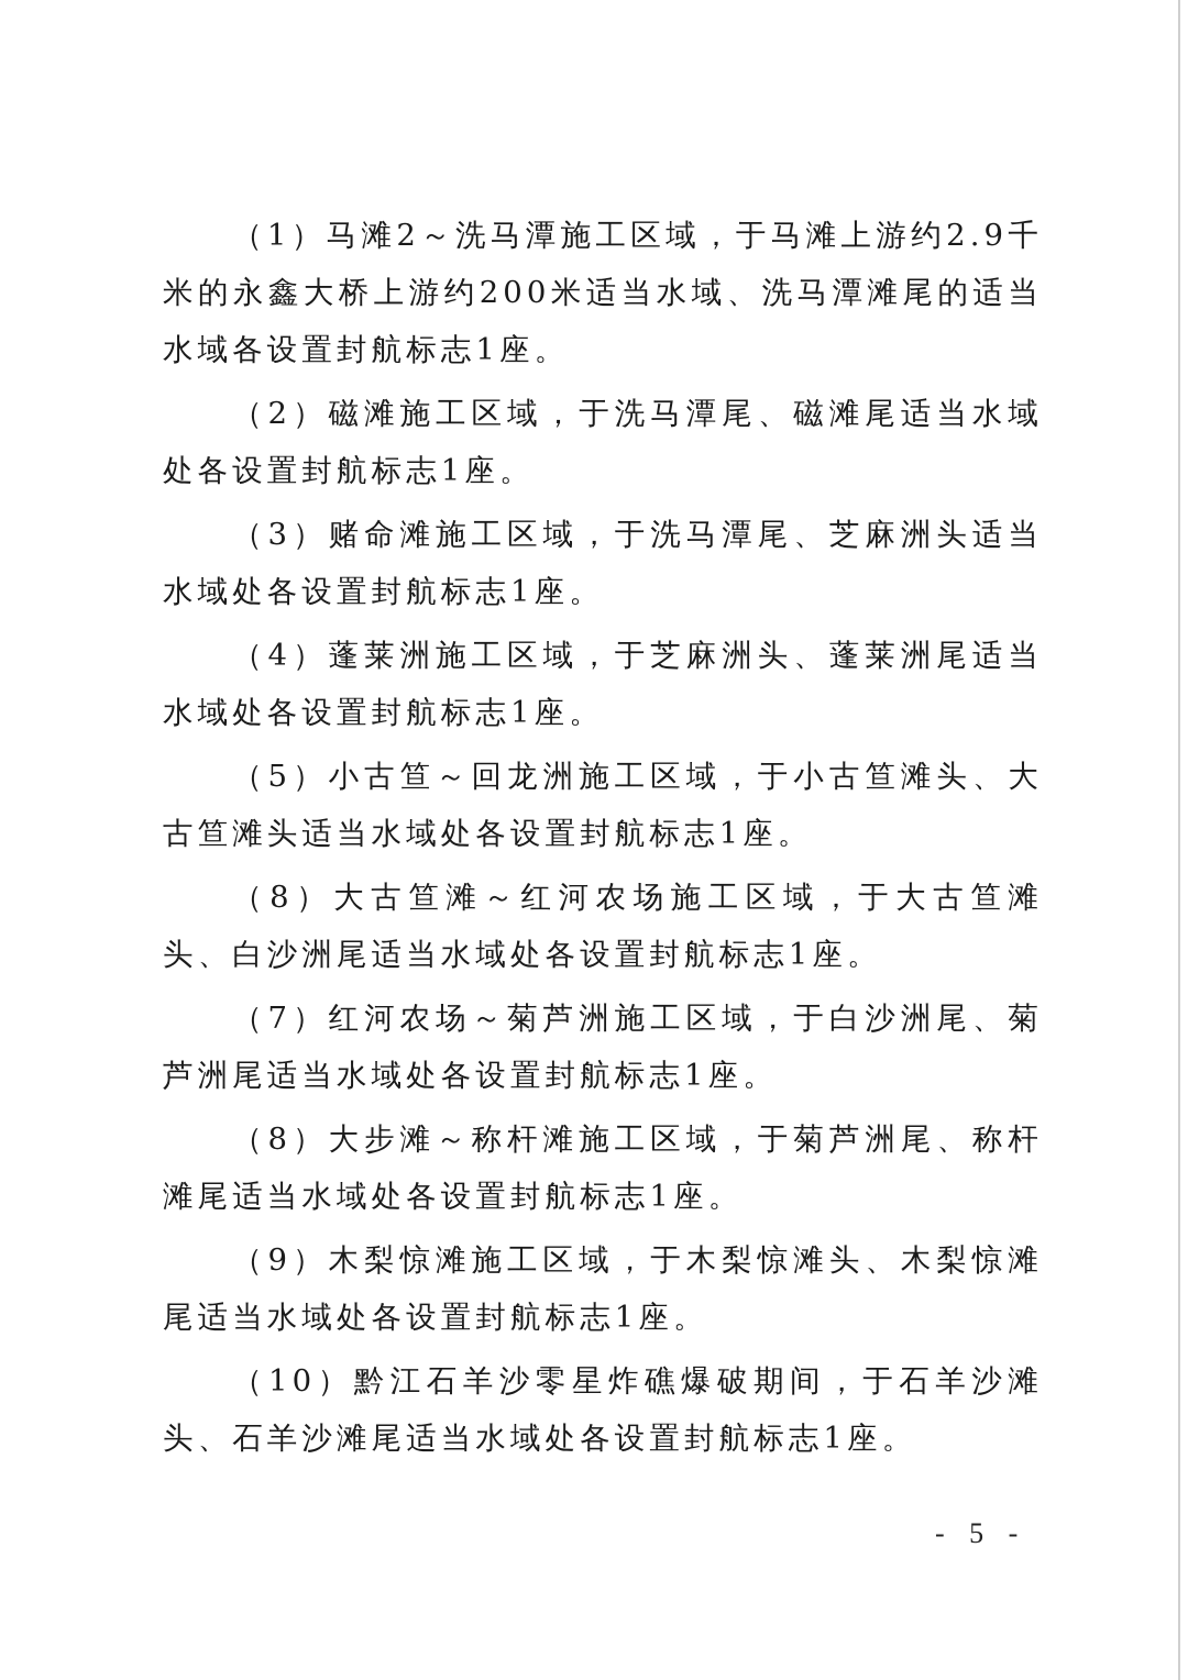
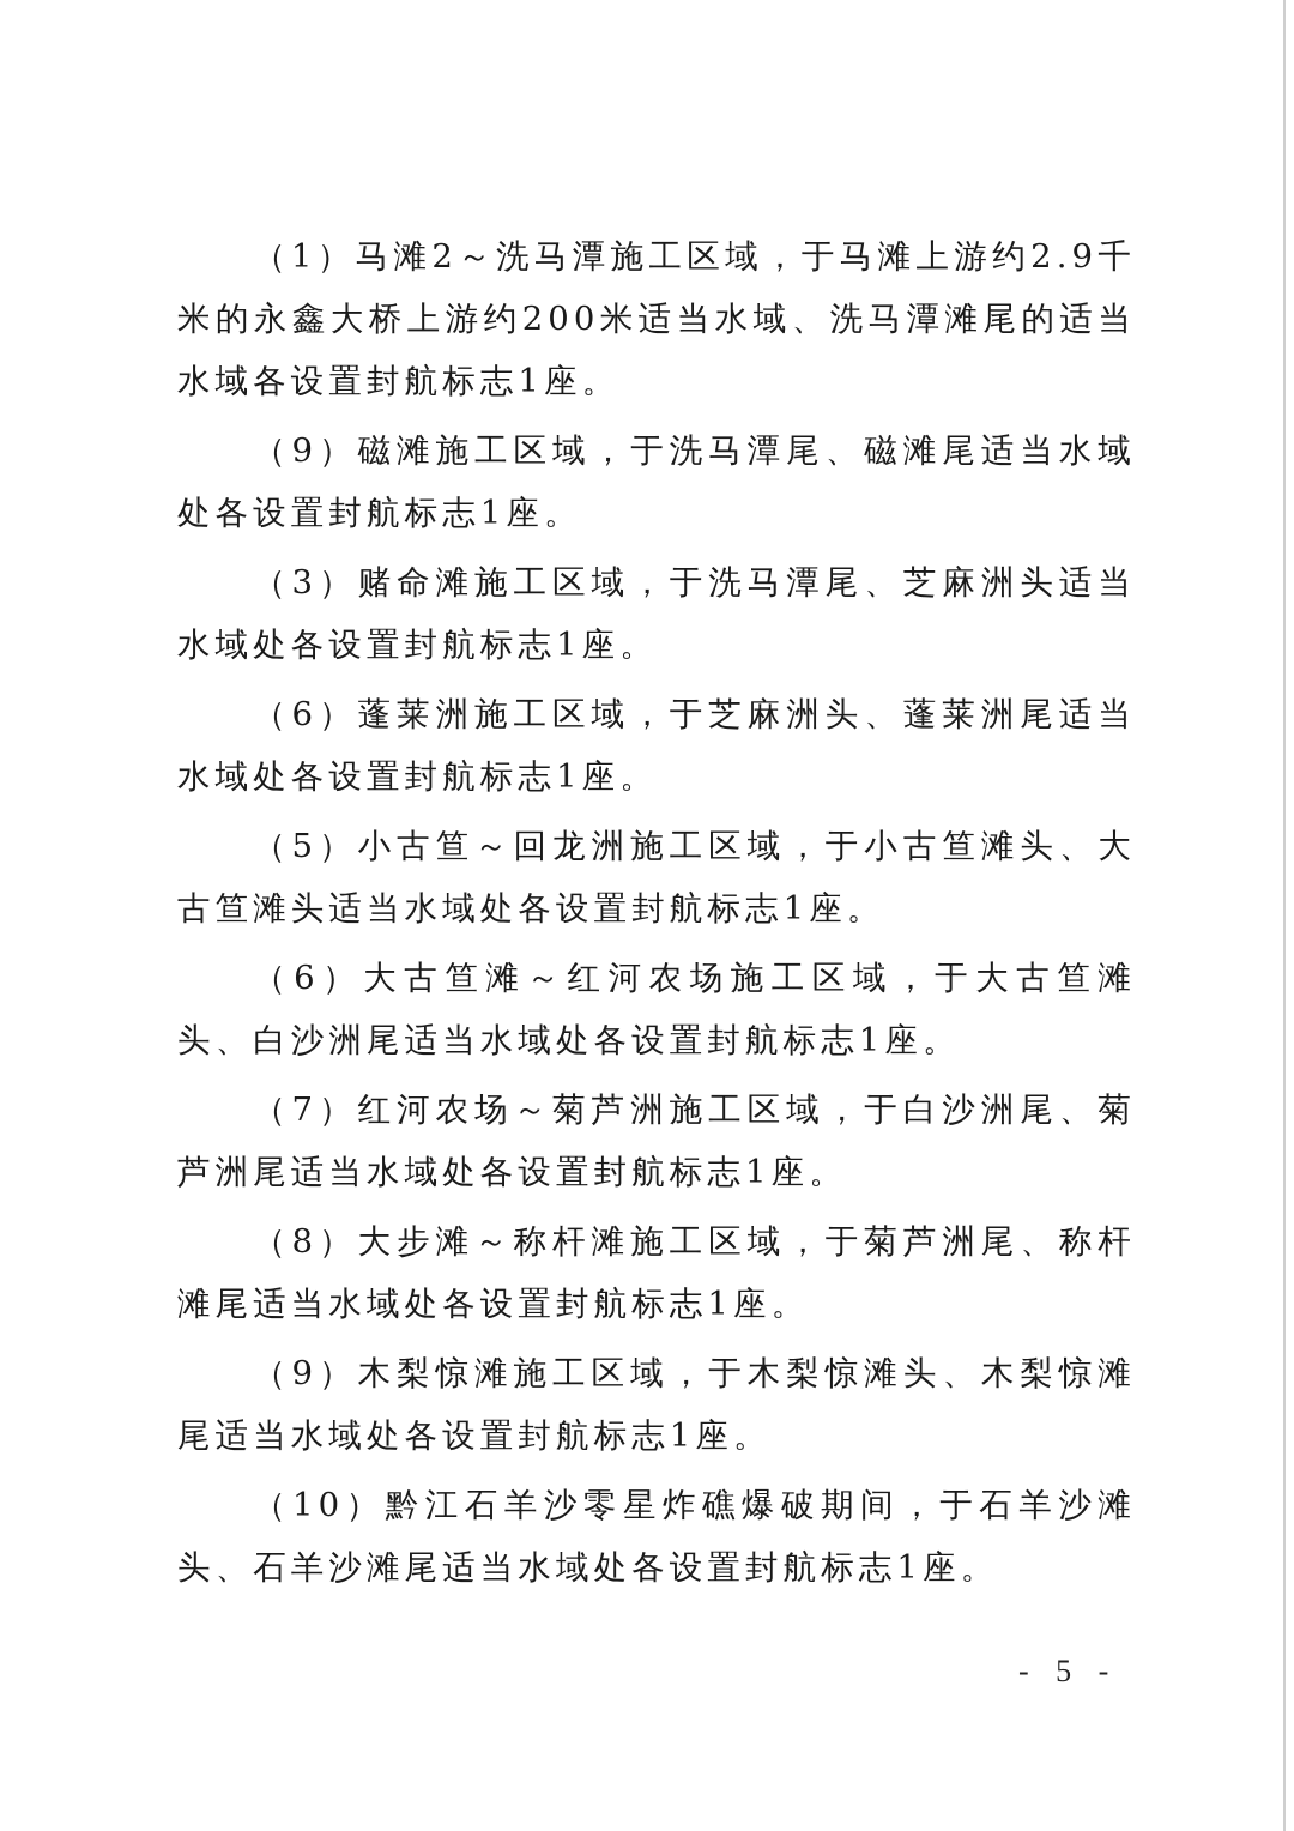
  （1）马滩2～洗马潭施工区域，于马滩上游约2.9千米的永鑫大桥上游约200米适当水域、洗马潭滩尾的适当水域各设置封航标志1座。
- （2）磁滩施工区域，于洗马潭尾、磁滩尾适当水域处各设置封航标志1座。
+ （9）磁滩施工区域，于洗马潭尾、磁滩尾适当水域处各设置封航标志1座。
  （3）赌命滩施工区域，于洗马潭尾、芝麻洲头适当水域处各设置封航标志1座。
- （4）蓬莱洲施工区域，于芝麻洲头、蓬莱洲尾适当水域处各设置封航标志1座。
+ （6）蓬莱洲施工区域，于芝麻洲头、蓬莱洲尾适当水域处各设置封航标志1座。
  （5）小古笪～回龙洲施工区域，于小古笪滩头、大古笪滩头适当水域处各设置封航标志1座。
- （8）大古笪滩～红河农场施工区域，于大古笪滩头、白沙洲尾适当水域处各设置封航标志1座。
+ （6）大古笪滩～红河农场施工区域，于大古笪滩头、白沙洲尾适当水域处各设置封航标志1座。
  （7）红河农场～菊芦洲施工区域，于白沙洲尾、菊芦洲尾适当水域处各设置封航标志1座。
  （8）大步滩～称杆滩施工区域，于菊芦洲尾、称杆滩尾适当水域处各设置封航标志1座。
  （9）木梨惊滩施工区域，于木梨惊滩头、木梨惊滩尾适当水域处各设置封航标志1座。
  （10）黔江石羊沙零星炸礁爆破期间，于石羊沙滩头、石羊沙滩尾适当水域处各设置封航标志1座。
  - 5 -
